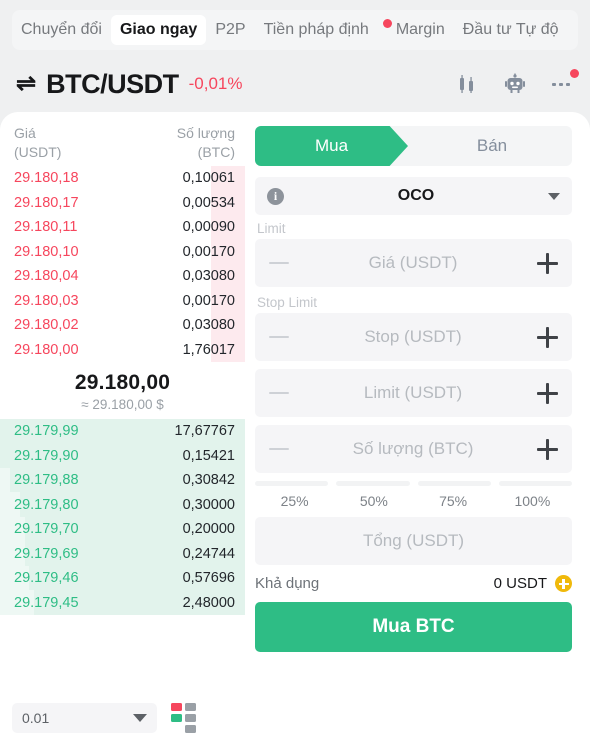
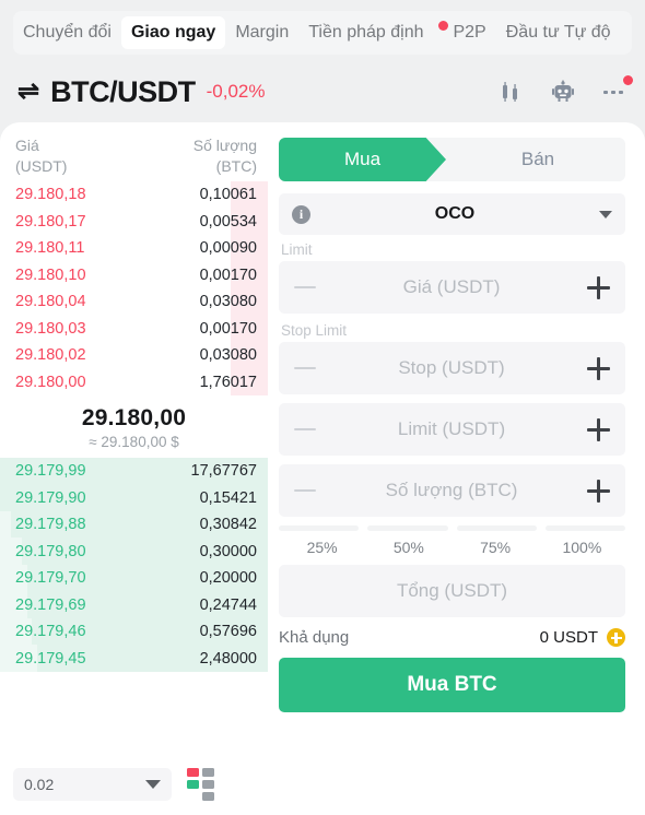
  Chuyển đổi
  Giao ngay
- P2P
+ Margin
  Tiền pháp định
- Margin
+ P2P
  Đầu tư Tự độ
  ⇌
  BTC/USDT
- -0,01%
+ -0,02%
  Giá
  (USDT)
  Số lượng
  (BTC)
  29.180,18
  0,10061
  29.180,17
  0,00534
  29.180,11
  0,00090
  29.180,10
  0,00170
  29.180,04
  0,03080
  29.180,03
  0,00170
  29.180,02
  0,03080
  29.180,00
  1,76017
  29.180,00
  ≈ 29.180,00 $
  29.179,99
  17,67767
  29.179,90
  0,15421
  29.179,88
  0,30842
  29.179,80
  0,30000
  29.179,70
  0,20000
  29.179,69
  0,24744
  29.179,46
  0,57696
  29.179,45
  2,48000
- 0.01
+ 0.02
  Mua
  Bán
  i
  OCO
  Limit
  Giá (USDT)
  Stop Limit
  Stop (USDT)
  Limit (USDT)
  Số lượng (BTC)
  25%
  50%
  75%
  100%
  Tổng (USDT)
  Khả dụng
  0 USDT
  Mua BTC
